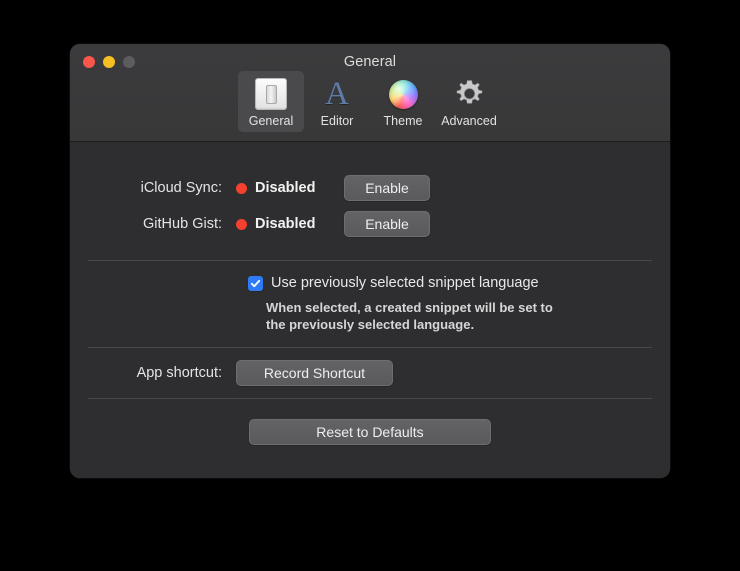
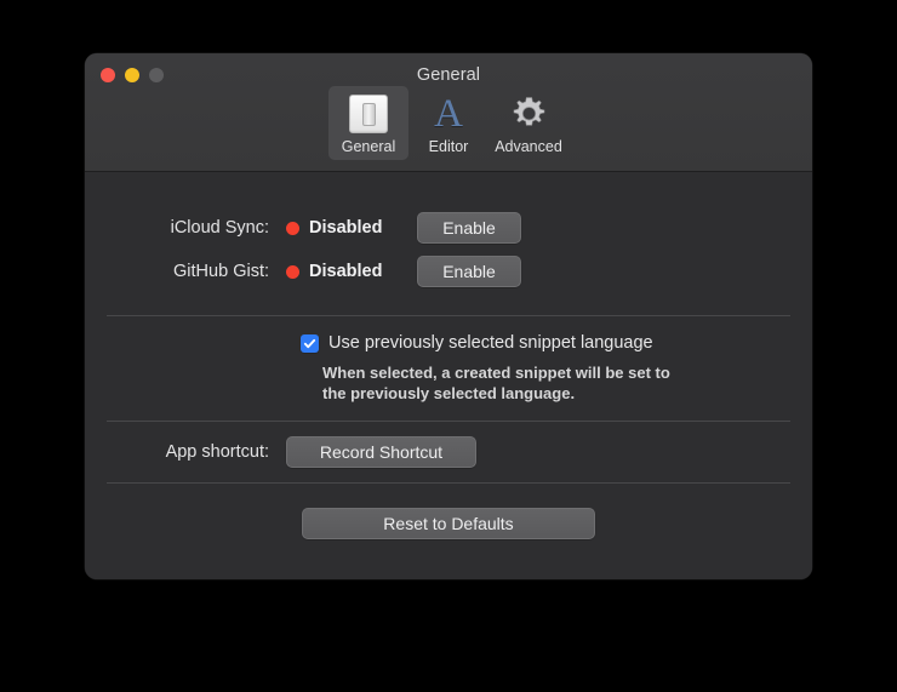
  General
  General
  A
  Editor
- Theme
  Advanced
  iCloud Sync:
  Disabled
  Enable
  GitHub Gist:
  Disabled
  Enable
  Use previously selected snippet language
  When selected, a created snippet will be set to
  the previously selected language.
  App shortcut:
  Record Shortcut
  Reset to Defaults
